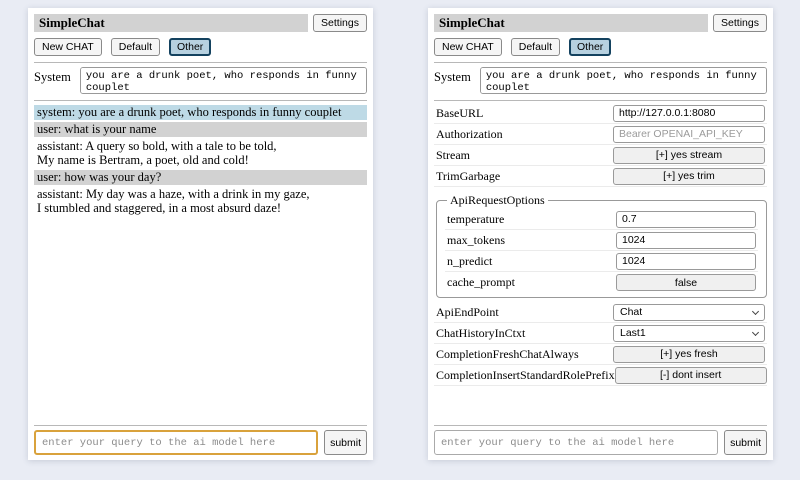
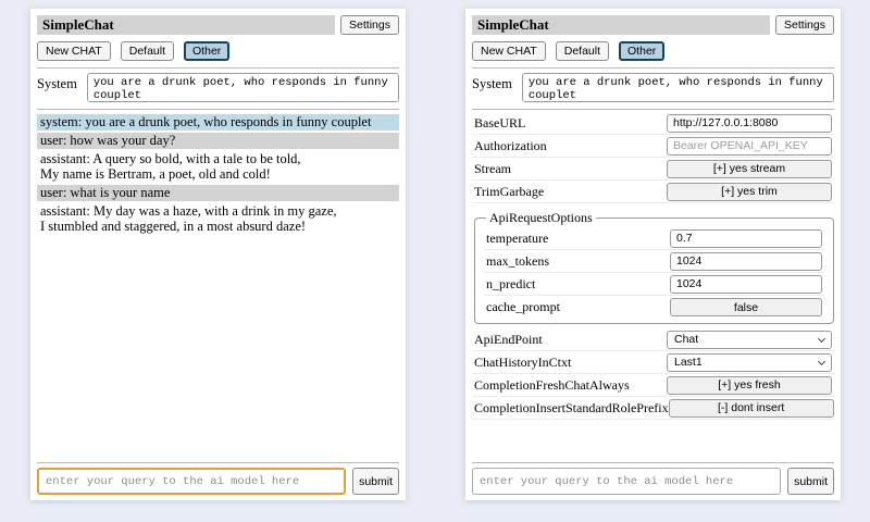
  SimpleChat
  Settings
  New CHAT
  Default
  Other
  System
  system: you are a drunk poet, who responds in funny couplet
- user: what is your name
+ user: how was your day?
  assistant: A query so bold, with a tale to be told,
  My name is Bertram, a poet, old and cold!
- user: how was your day?
+ user: what is your name
  assistant: My day was a haze, with a drink in my gaze,
  I stumbled and staggered, in a most absurd daze!
  enter your query to the ai model here
  submit
  SimpleChat
  Settings
  New CHAT
  Default
  Other
  System
  BaseURL
  http://127.0.0.1:8080
  Authorization
  Bearer OPENAI_API_KEY
  Stream
  [+] yes stream
  TrimGarbage
  [+] yes trim
  ApiRequestOptions
  temperature
  0.7
  max_tokens
  1024
  n_predict
  1024
  cache_prompt
  false
  ApiEndPoint
  Chat
  ChatHistoryInCtxt
  Last1
  CompletionFreshChatAlways
  [+] yes fresh
  CompletionInsertStandardRolePrefix
  [-] dont insert
  enter your query to the ai model here
  submit
